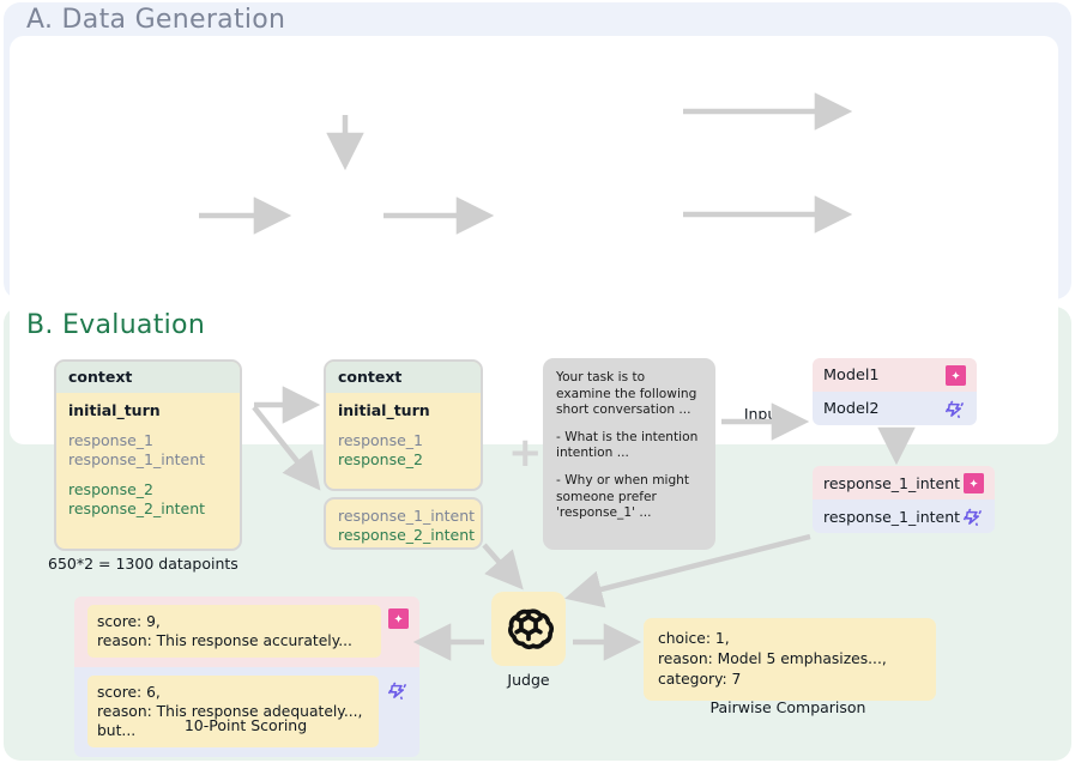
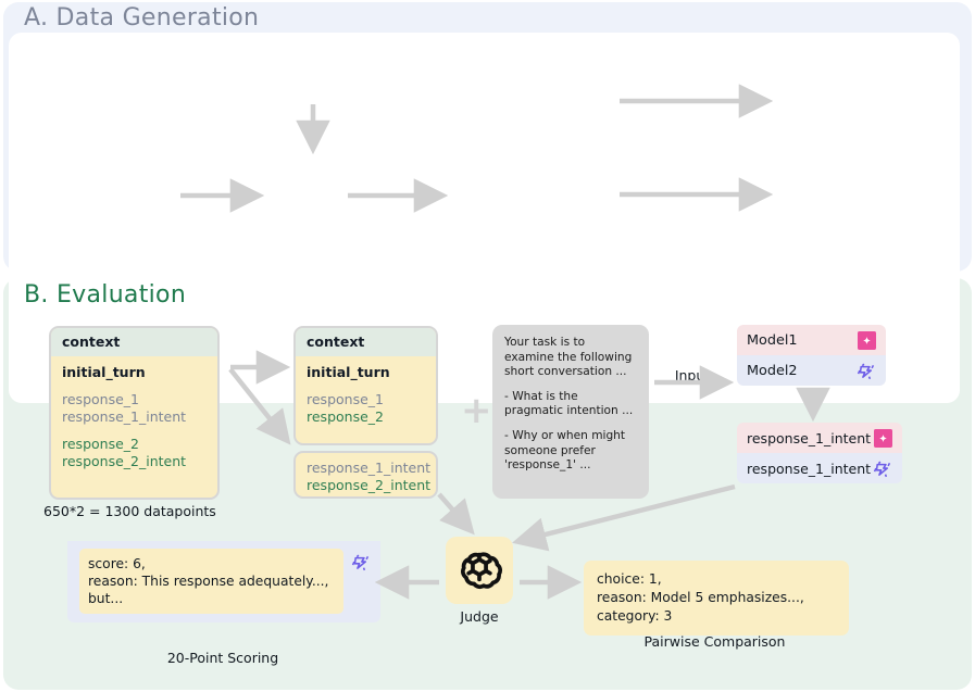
  A. Data Generation
  B. Evaluation
  context
  initial_turn
  response_1
  response_1_intent
  response_2
  response_2_intent
  650*2 = 1300 datapoints
  context
  initial_turn
  response_1
  response_2
  response_1_inten
  response_2_inten
  +
  Your task is to examine the following short conversation ...
- - What is the intention intention ...
+ - What is the pragmatic intention ...
  - Why or when might someone prefer 'response_1' ...
  Input
  Model1
  Model2
  response_1_intent
  response_1_intent
  Judge
- score: 9,
- reason: This response accurately...
  score: 6,
  reason: This response adequately..., but...
- 10-Point Scoring
+ 20-Point Scoring
  choice: 1,
  reason: Model 5 emphasizes...,
- category: 7
+ category: 3
  Pairwise Comparison
